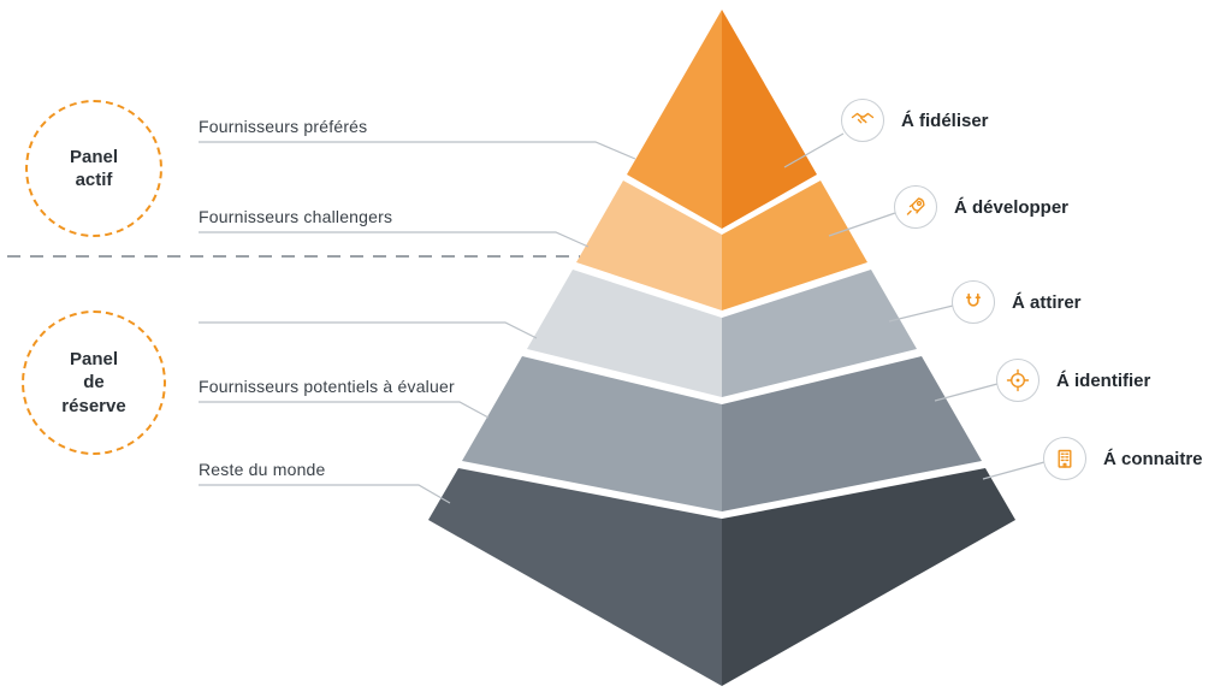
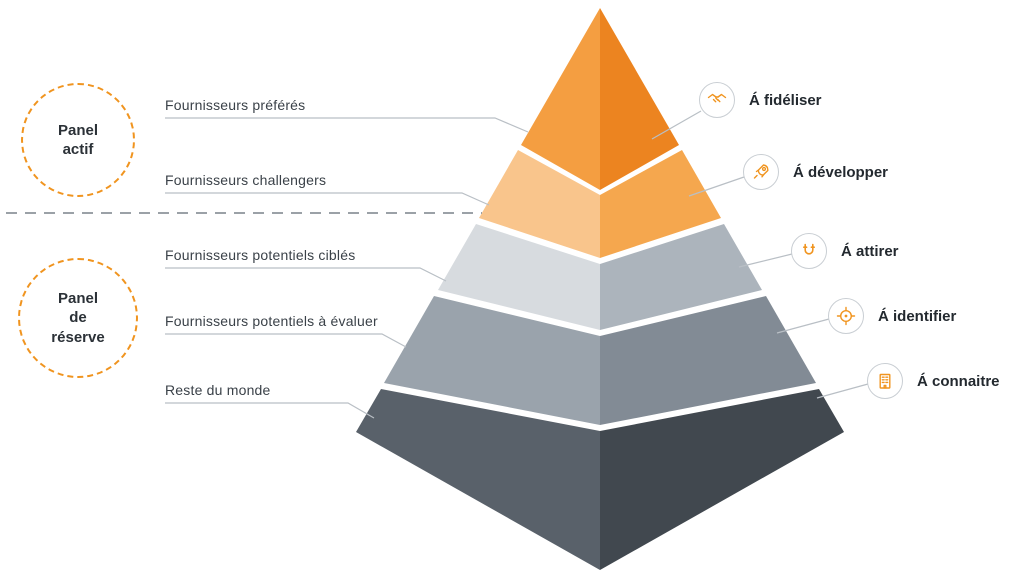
  Panel actif
  Panel de réserve
  Fournisseurs préférés
  Fournisseurs challengers
+ Fournisseurs potentiels ciblés
  Fournisseurs potentiels à évaluer
  Reste du monde
  Á fidéliser
  Á développer
  Á attirer
  Á identifier
  Á connaitre
